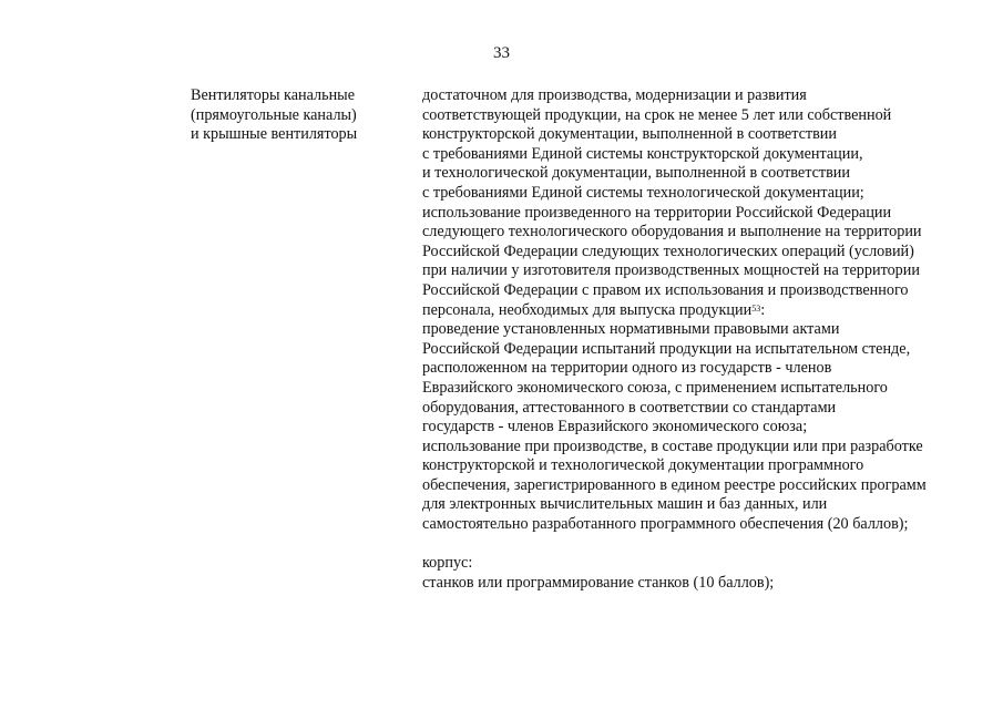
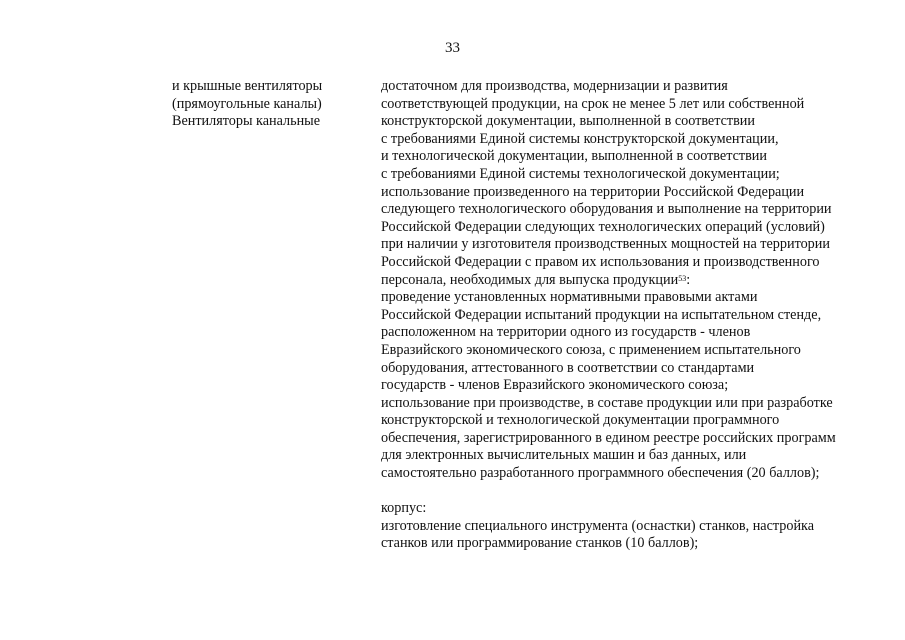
  33
- Вентиляторы канальные
+ и крышные вентиляторы
  (прямоугольные каналы)
- и крышные вентиляторы
+ Вентиляторы канальные
  достаточном для производства, модернизации и развития
  соответствующей продукции, на срок не менее 5 лет или собственной
  конструкторской документации, выполненной в соответствии
  с требованиями Единой системы конструкторской документации,
  и технологической документации, выполненной в соответствии
  с требованиями Единой системы технологической документации;
  использование произведенного на территории Российской Федерации
  следующего технологического оборудования и выполнение на территории
  Российской Федерации следующих технологических операций (условий)
  при наличии у изготовителя производственных мощностей на территории
  Российской Федерации с правом их использования и производственного
  персонала, необходимых для выпуска продукции53:
  проведение установленных нормативными правовыми актами
  Российской Федерации испытаний продукции на испытательном стенде,
  расположенном на территории одного из государств - членов
  Евразийского экономического союза, с применением испытательного
  оборудования, аттестованного в соответствии со стандартами
  государств - членов Евразийского экономического союза;
  использование при производстве, в составе продукции или при разработке
  конструкторской и технологической документации программного
  обеспечения, зарегистрированного в едином реестре российских программ
  для электронных вычислительных машин и баз данных, или
  самостоятельно разработанного программного обеспечения (20 баллов);
  корпус:
+ изготовление специального инструмента (оснастки) станков, настройка
  станков или программирование станков (10 баллов);
